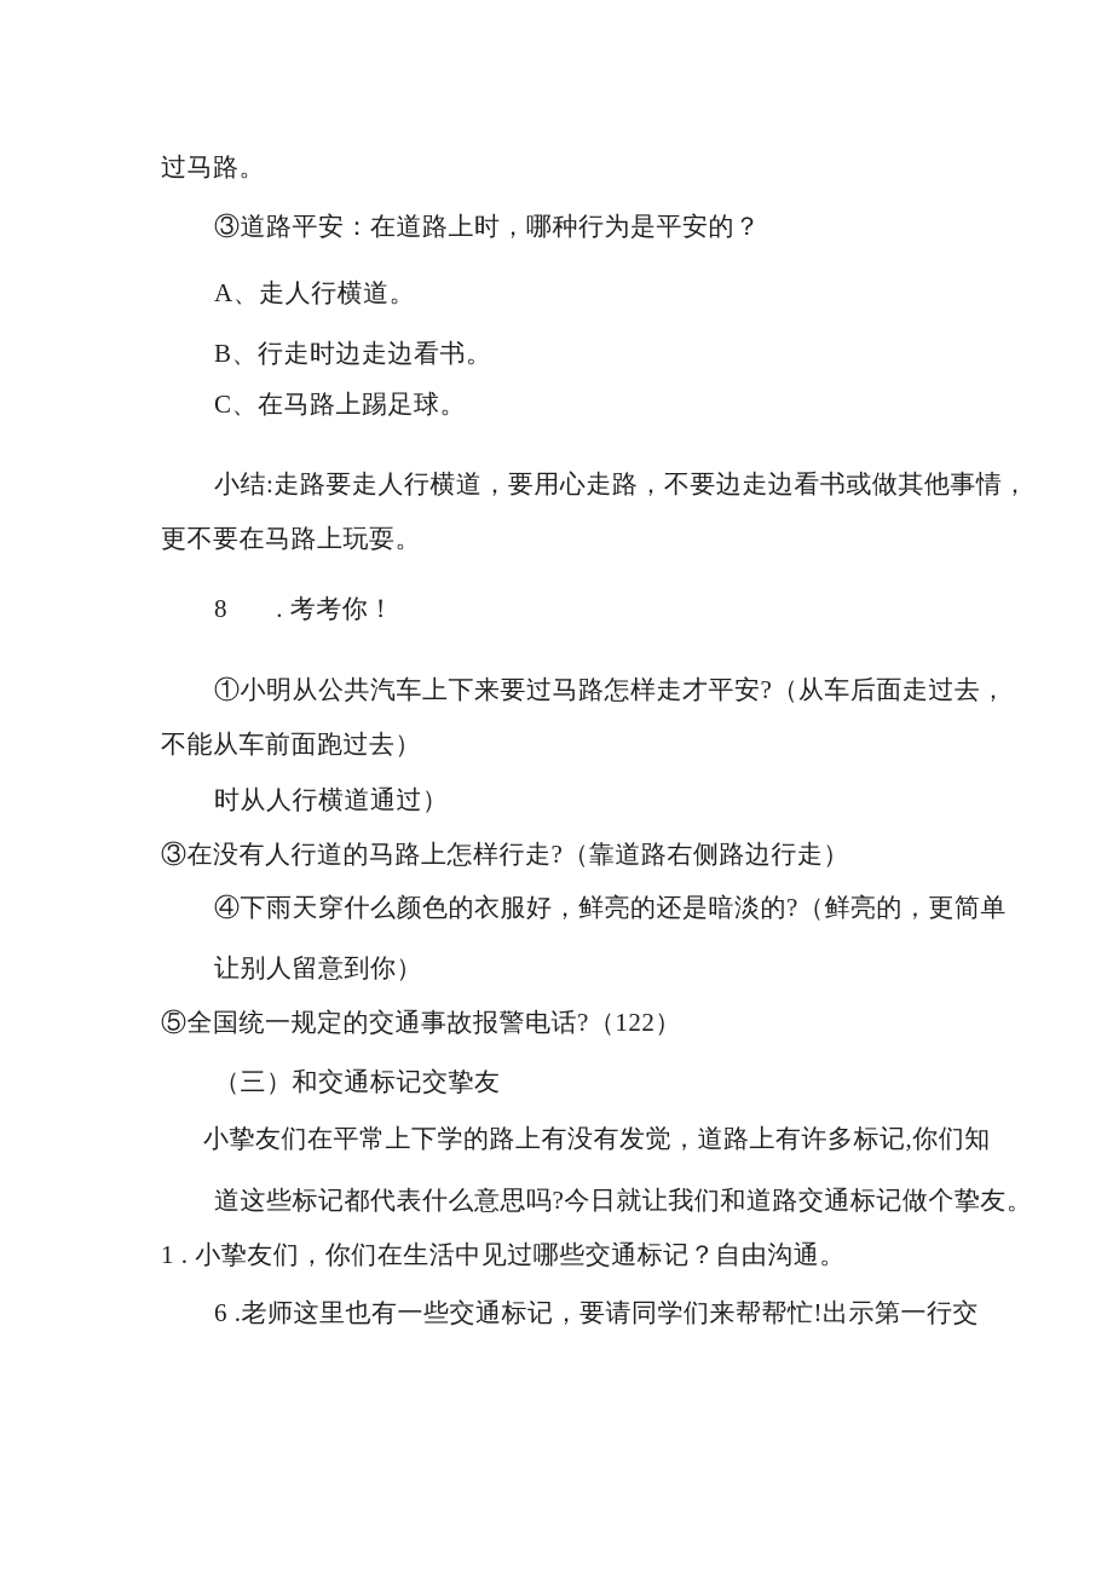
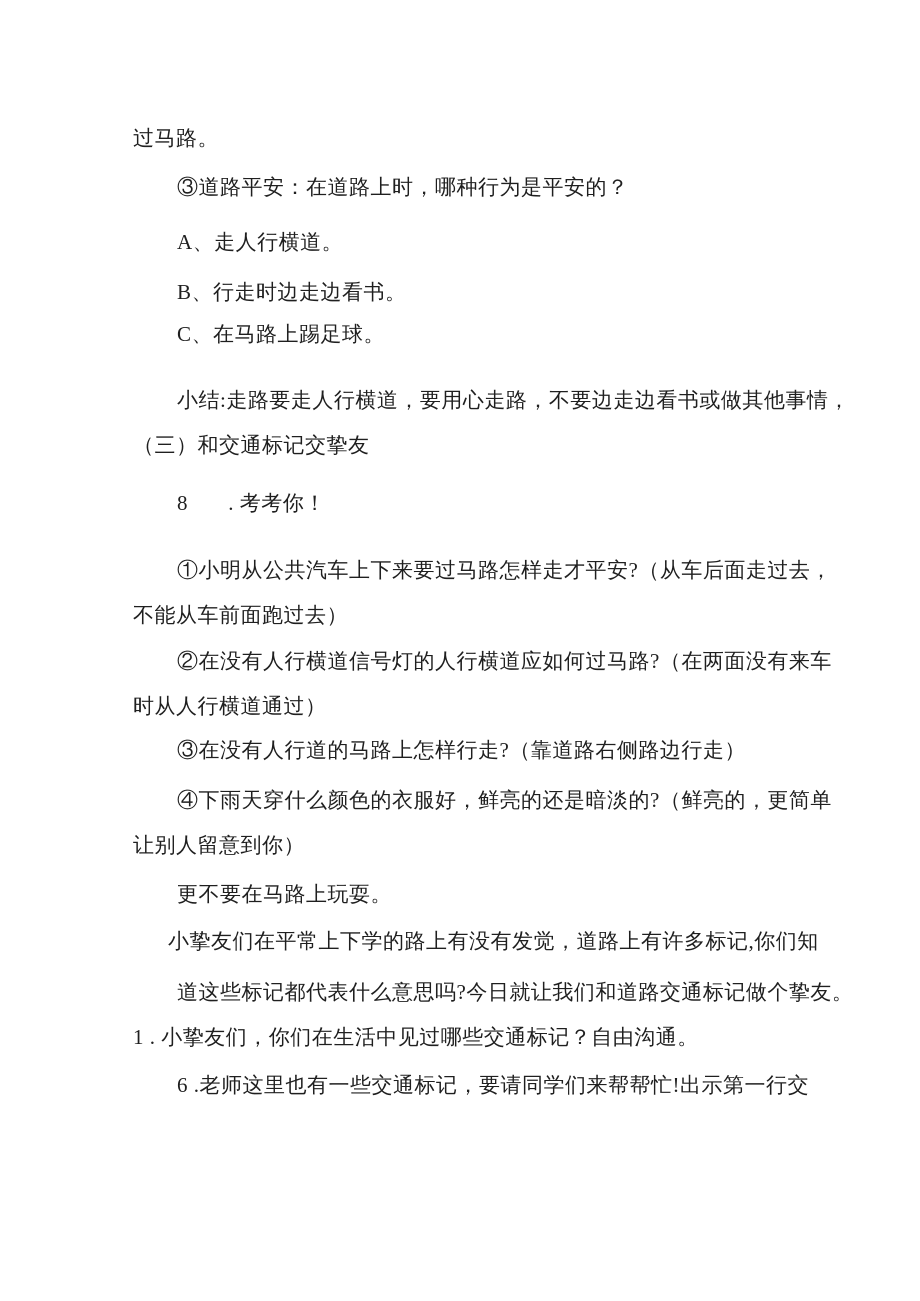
  过马路。
  ③道路平安：在道路上时，哪种行为是平安的？
  A、走人行横道。
  B、行走时边走边看书。
  C、在马路上踢足球。
  小结:走路要走人行横道，要用心走路，不要边走边看书或做其他事情，
- 更不要在马路上玩耍。
+ （三）和交通标记交挚友
  8 . 考考你！
  ①小明从公共汽车上下来要过马路怎样走才平安?（从车后面走过去，
  不能从车前面跑过去）
+ ②在没有人行横道信号灯的人行横道应如何过马路?（在两面没有来车
  时从人行横道通过）
  ③在没有人行道的马路上怎样行走?（靠道路右侧路边行走）
  ④下雨天穿什么颜色的衣服好，鲜亮的还是暗淡的?（鲜亮的，更简单
  让别人留意到你）
- ⑤全国统一规定的交通事故报警电话?（122）
- （三）和交通标记交挚友
+ 更不要在马路上玩耍。
  小挚友们在平常上下学的路上有没有发觉，道路上有许多标记,你们知
  道这些标记都代表什么意思吗?今日就让我们和道路交通标记做个挚友。
  1 . 小挚友们，你们在生活中见过哪些交通标记？自由沟通。
  6 .老师这里也有一些交通标记，要请同学们来帮帮忙!出示第一行交
